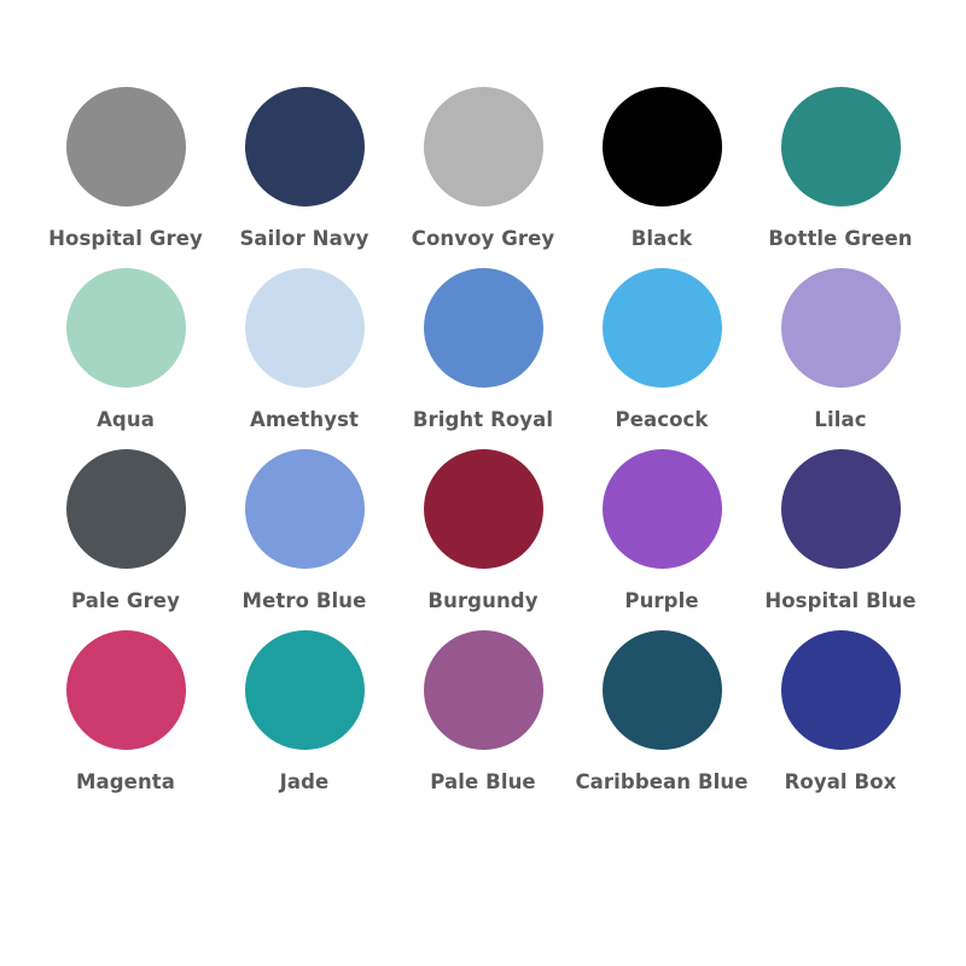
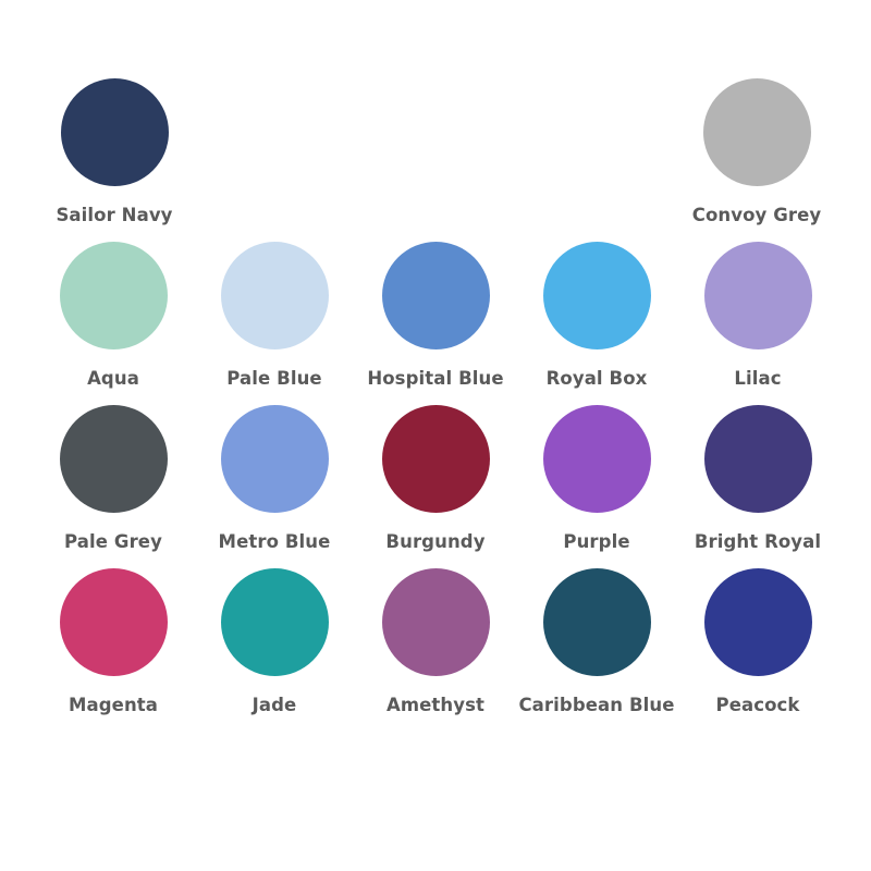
- Hospital Grey
  Sailor Navy
  Convoy Grey
- Black
- Bottle Green
  Aqua
- Amethyst
+ Pale Blue
- Bright Royal
+ Hospital Blue
- Peacock
+ Royal Box
  Lilac
  Pale Grey
  Metro Blue
  Burgundy
  Purple
- Hospital Blue
+ Bright Royal
  Magenta
  Jade
- Pale Blue
+ Amethyst
  Caribbean Blue
- Royal Box
+ Peacock
